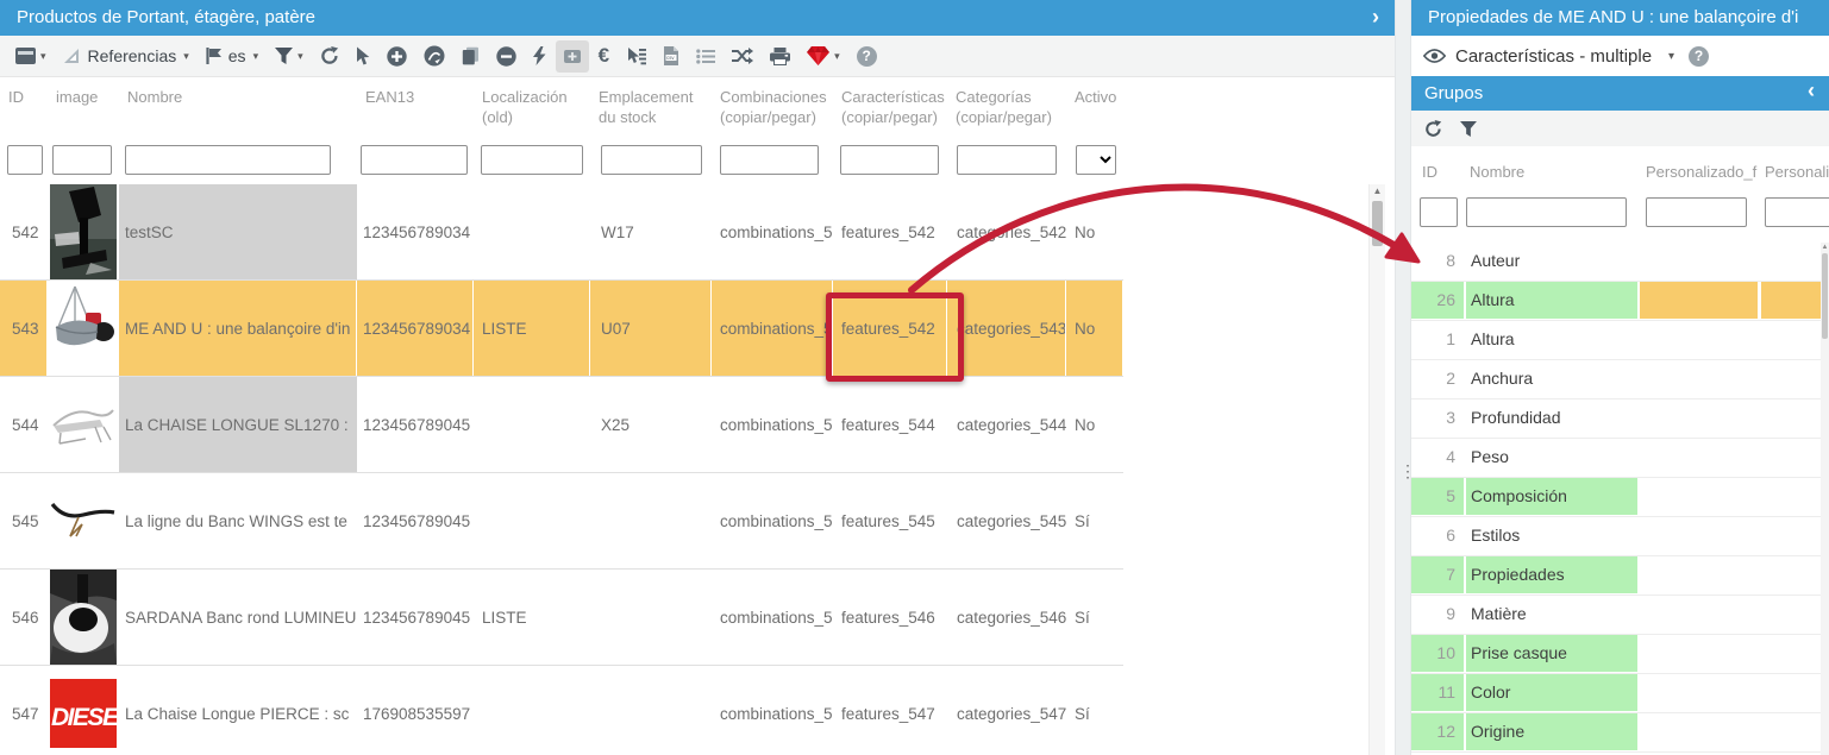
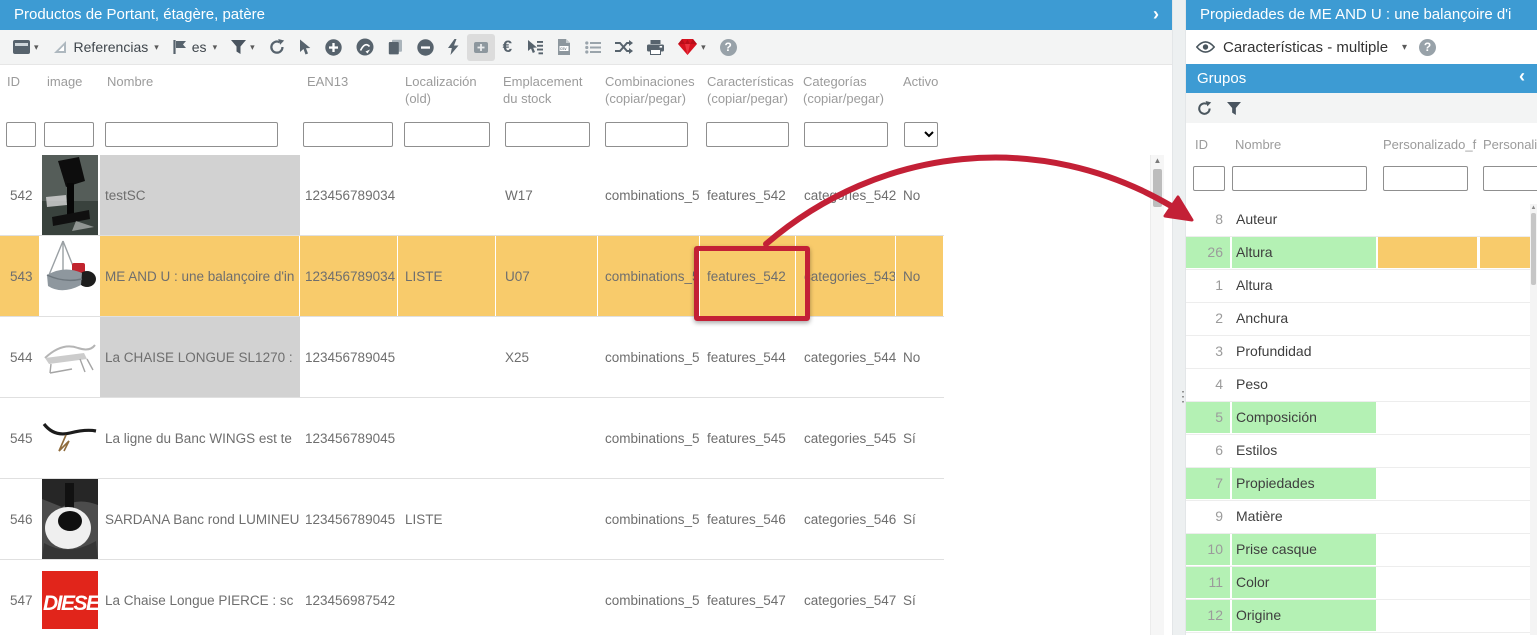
  Productos de Portant, étagère, patère
  ›
  ▾
  Referencias
  ▾
  es
  ▾
  ▾
  €
  ▾
  ?
  ID
  image
  Nombre
  EAN13
  Localización (old)
  Emplacement du stock
  Combinaciones (copiar/pegar)
  Características (copiar/pegar)
  Categorías (copiar/pegar)
  Activo
  542
  testSC
  123456789034
  W17
  combinations_5
  features_542
  cateries_542
  No
  543
  ME AND U : une balançoire d'in
  123456789034
  LISTE
  U07
  combinations_5
  features_542
  categories_543
  No
  544
  La CHAISE LONGUE SL1270 :
  123456789045
  X25
  combinations_5
  features_544
  categories_544
  No
  545
  La ligne du Banc WINGS est te
  123456789045
  combinations_5
  features_545
  categories_545
  Sí
  546
  SARDANA Banc rond LUMINEU
  123456789045
  LISTE
  combinations_5
  features_546
  categories_546
  Sí
  547
  DIESE
  La Chaise Longue PIERCE : sc
- 176908535597
+ 123456987542
  combinations_5
  features_547
  categories_547
  Sí
  ▲
  ⋮
  Propiedades de ME AND U : une balançoire d'i
  Características - multiple
  ▾
  ?
  Grupos
  ‹
  ID
  Nombre
  Personalizado_f
  Personali
  8
  Auteur
  26
  Altura
  1
  Altura
  2
  Anchura
  3
  Profundidad
  4
  Peso
  5
  Composición
  6
  Estilos
  7
  Propiedades
  9
  Matière
  10
  Prise casque
  11
  Color
  12
  Origine
